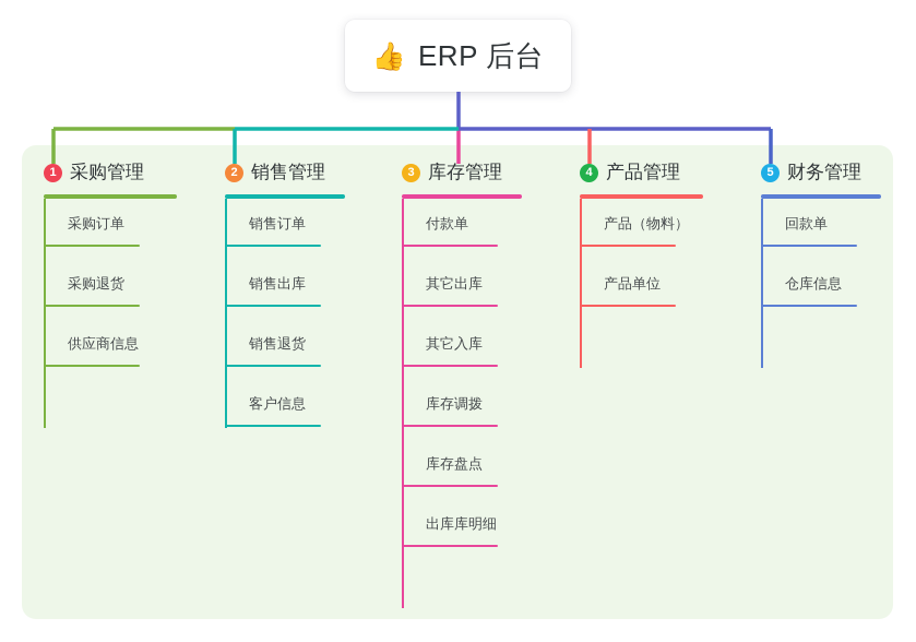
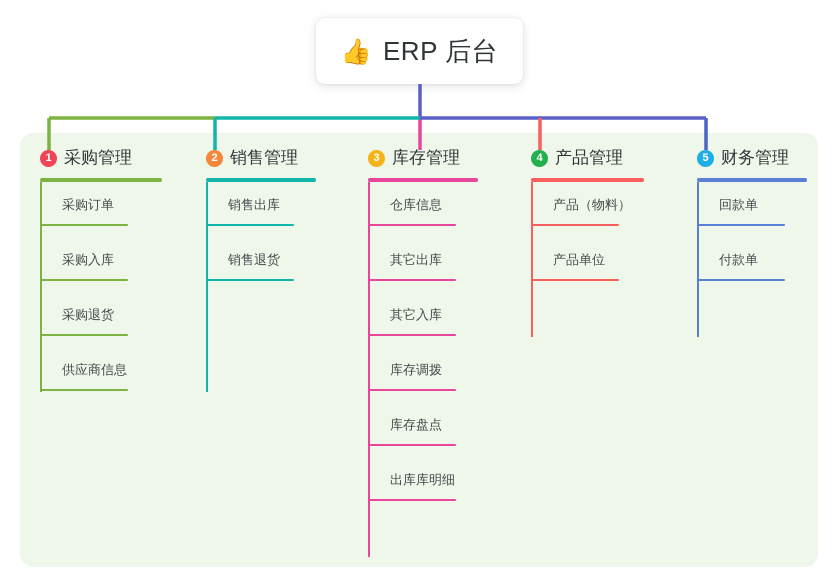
  👍
  ERP 后台
  1
  采购管理
  采购订单
+ 采购入库
  采购退货
  供应商信息
  2
  销售管理
- 销售订单
  销售出库
  销售退货
- 客户信息
  3
  库存管理
- 付款单
+ 仓库信息
  其它出库
  其它入库
  库存调拨
  库存盘点
  出库库明细
  4
  产品管理
  产品（物料）
  产品单位
  5
  财务管理
  回款单
- 仓库信息
+ 付款单
